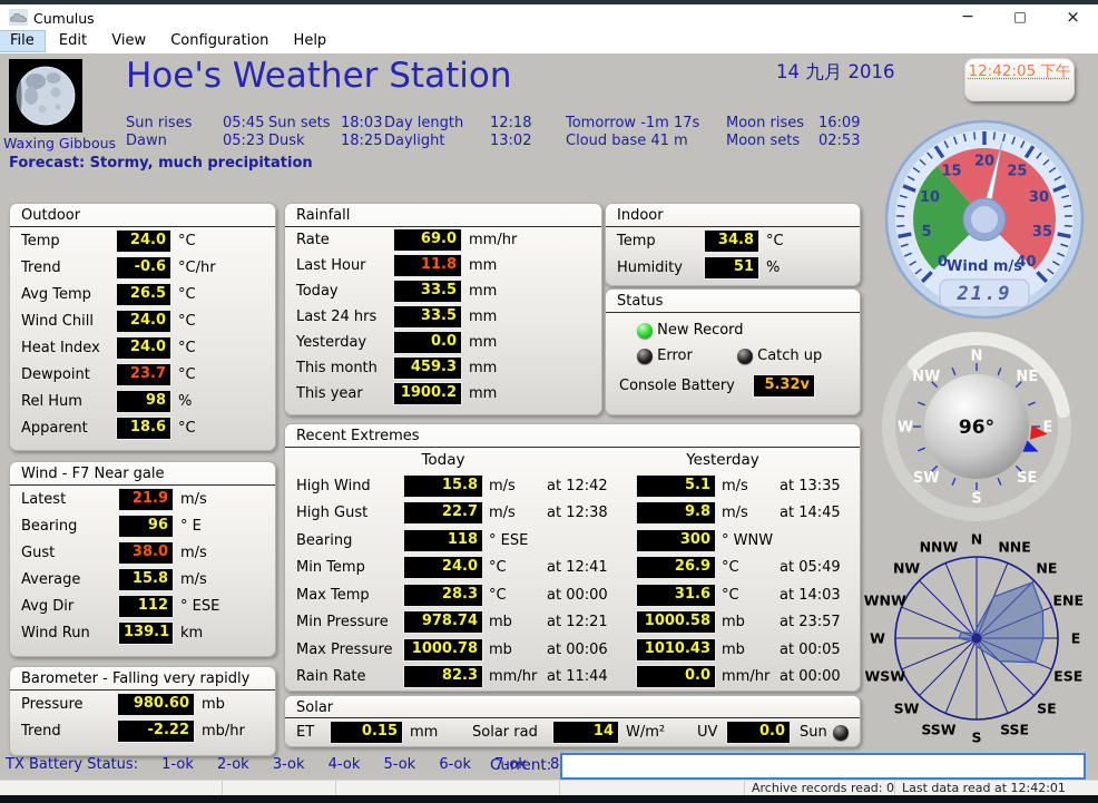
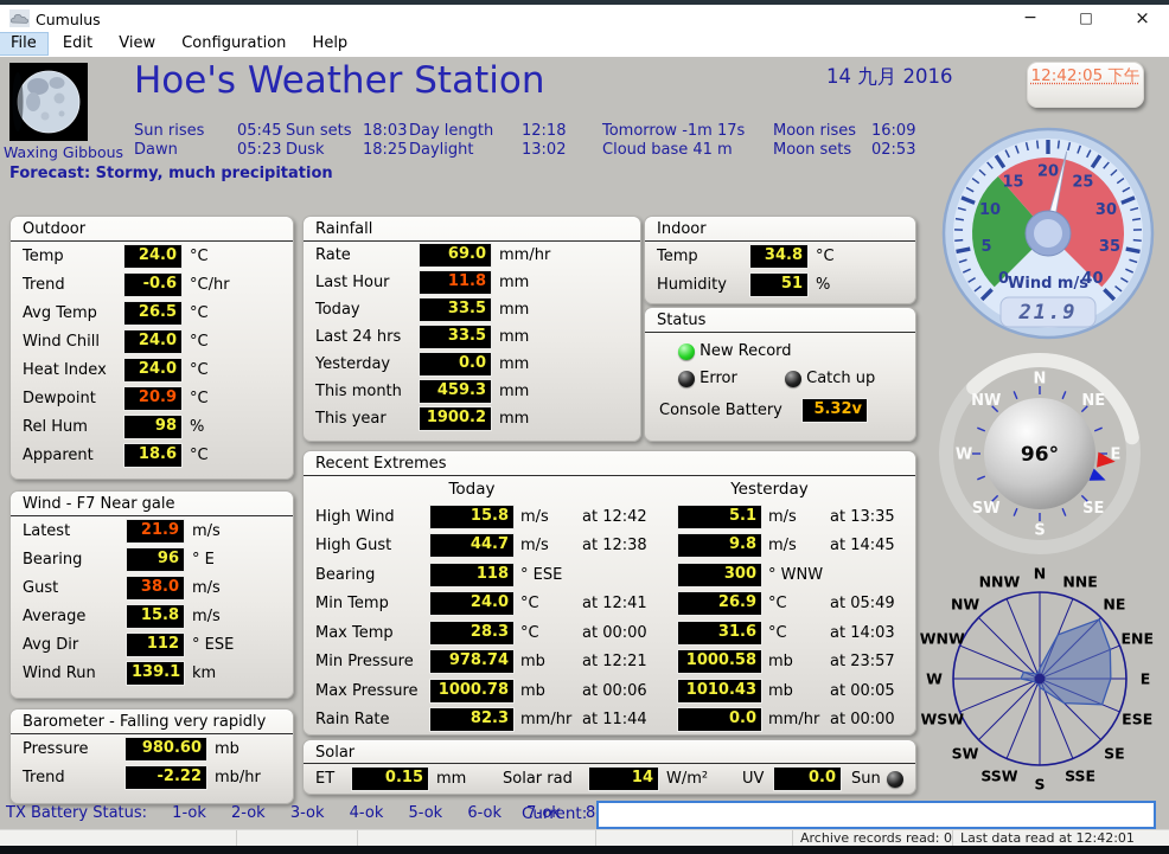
  Cumulus
  −
  □
  ×
  File Edit View Configuration Help
  Waxing Gibbous
  Hoe's Weather Station
  14 九月 2016
  12:42:05 下午
  Sun rises
  05:45
  Sun sets
  18:03
  Day length
  12:18
  Tomorrow -1m 17s
  Moon rises
  16:09
  Dawn
  05:23
  Dusk
  18:25
  Daylight
  13:02
  Cloud base 41 m
  Moon sets
  02:53
  Forecast: Stormy, much precipitation
  Outdoor
  Temp
  24.0
  °C
  Trend
  -0.6
  °C/hr
  Avg Temp
  26.5
  °C
  Wind Chill
  24.0
  °C
  Heat Index
  24.0
  °C
  Dewpoint
- 23.7
+ 20.9
  °C
  Rel Hum
  98
  %
  Apparent
  18.6
  °C
  Wind - F7 Near gale
  Latest
  21.9
  m/s
  Bearing
  96
  ° E
  Gust
  38.0
  m/s
  Average
  15.8
  m/s
  Avg Dir
  112
  ° ESE
  Wind Run
  139.1
  km
  Barometer - Falling very rapidly
  Pressure
  980.60
  mb
  Trend
  -2.22
  mb/hr
  Rainfall
  Rate
  69.0
  mm/hr
  Last Hour
  11.8
  mm
  Today
  33.5
  mm
  Last 24 hrs
  33.5
  mm
  Yesterday
  0.0
  mm
  This month
  459.3
  mm
  This year
  1900.2
  mm
  Indoor
  Temp
  34.8
  °C
  Humidity
  51
  %
  Status
  New Record
  Error
  Catch up
  Console Battery
  5.32v
  Recent Extremes
  Today
  Yesterday
  High Wind
  15.8
  m/s
  at 12:42
  5.1
  m/s
  at 13:35
  High Gust
- 22.7
+ 44.7
  m/s
  at 12:38
  9.8
  m/s
  at 14:45
  Bearing
  118
  ° ESE
  300
  ° WNW
  Min Temp
  24.0
  °C
  at 12:41
  26.9
  °C
  at 05:49
  Max Temp
  28.3
  °C
  at 00:00
  31.6
  °C
  at 14:03
  Min Pressure
  978.74
  mb
  at 12:21
  1000.58
  mb
  at 23:57
  Max Pressure
  1000.78
  mb
  at 00:06
  1010.43
  mb
  at 00:05
  Rain Rate
  82.3
  mm/hr
  at 11:44
  0.0
  mm/hr
  at 00:00
  Solar
  ET
  0.15
  mm
  Solar rad
  14
  W/m²
  UV
  0.0
  Sun
  0
  5
  10
  15
  20
  25
  30
  35
  40
  Wind m/s
  21.9
  N
  NE
  E
  SE
  S
  SW
  W
  NW
  96°
  N
  NNE
  NE
  ENE
  E
  ESE
  SE
  SSE
  S
  SSW
  SW
  WSW
  W
  WNW
  NW
  NNW
  TX Battery Status: 1-ok 2-ok 3-ok 4-ok 5-ok 6-ok 7-ok 8
  Current:
  Archive records read: 0
  Last data read at 12:42:01
